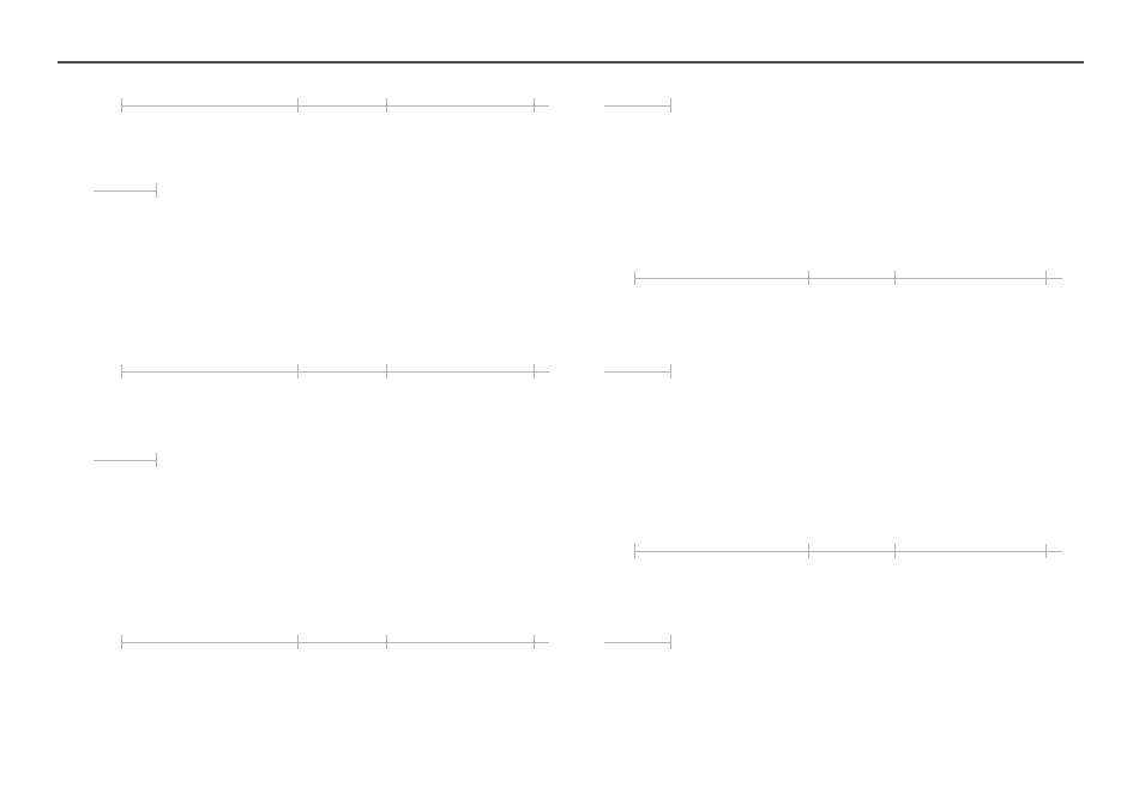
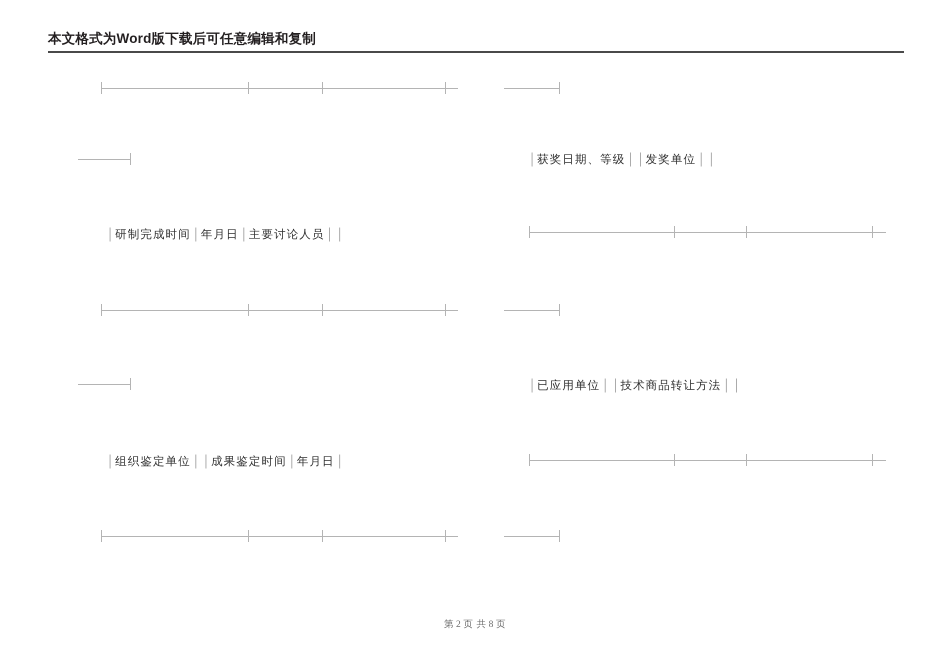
+ 本文格式为Word版下载后可任意编辑和复制
+ │获奖日期、等级│ │发奖单位│ │
+ │研制完成时间│年月日│主要讨论人员│ │
+ │已应用单位│ │技术商品转让方法│ │
+ │组织鉴定单位│ │成果鉴定时间│年月日│
+ 第 2 页 共 8 页
